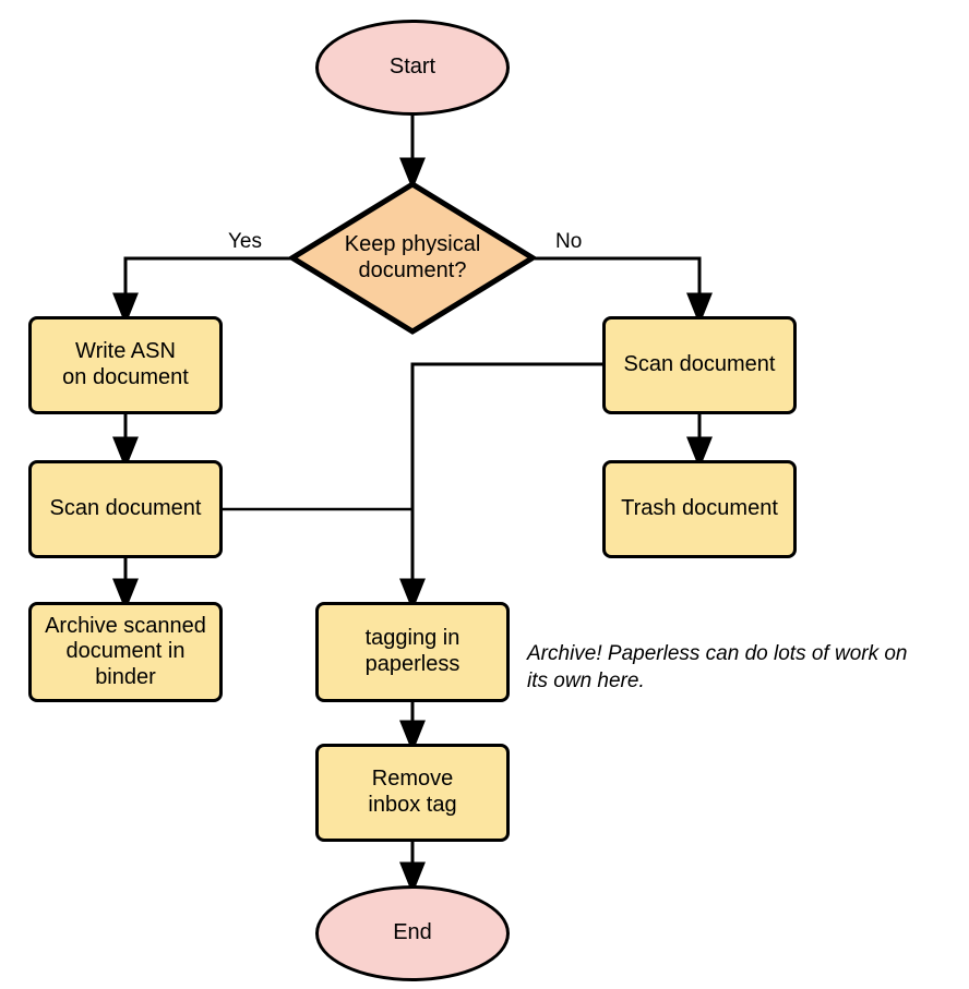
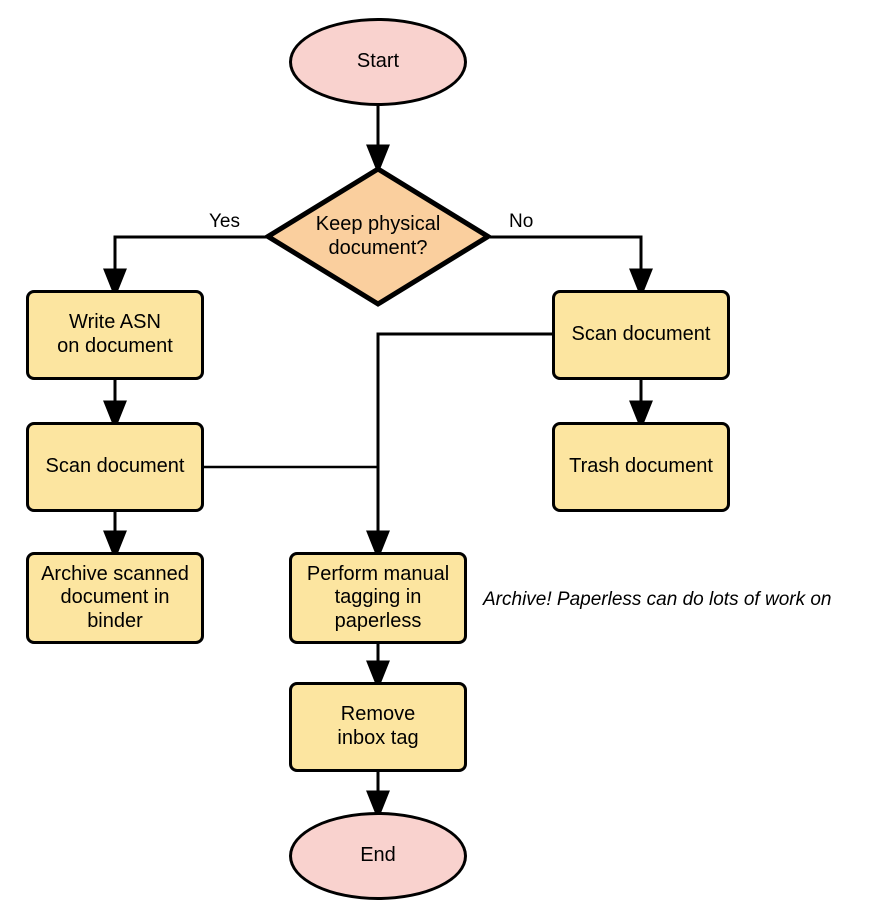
  Start
  Keep physical
  document?
  Yes
  No
  Write ASN
  on document
  Scan document
  Archive scanned
  document in
  binder
  Scan document
  Trash document
+ Perform manual
  tagging in
  paperless
  Archive! Paperless can do lots of work on
- its own here.
  Remove
  inbox tag
  End
